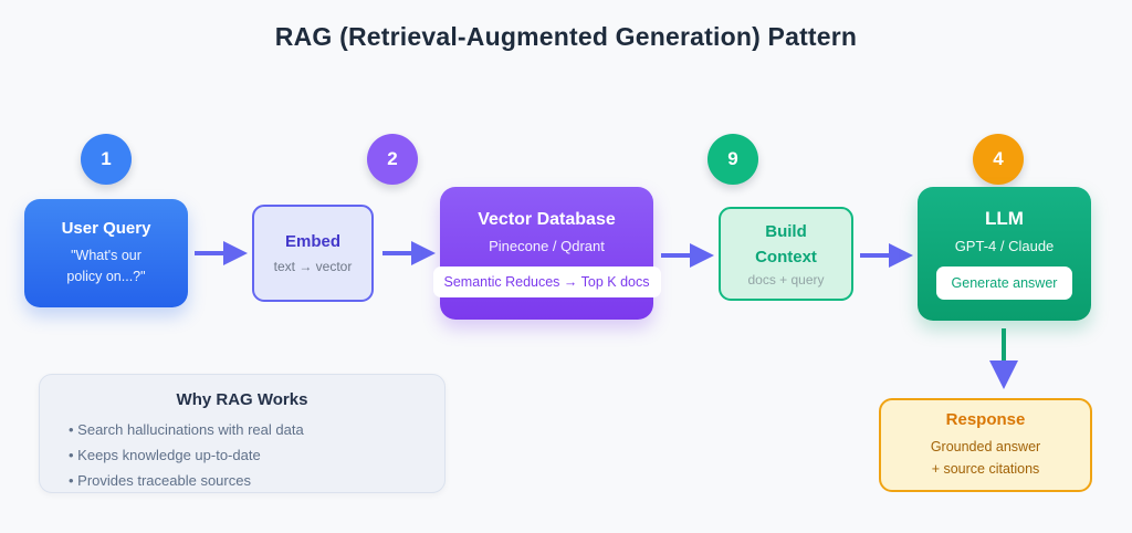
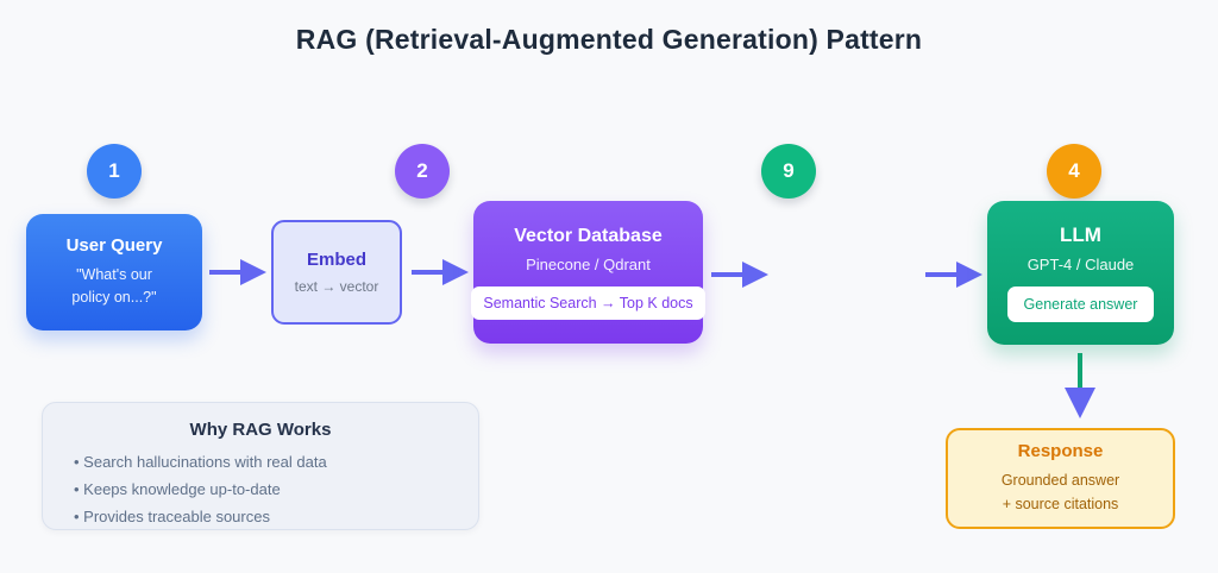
  RAG (Retrieval-Augmented Generation) Pattern
  1
  2
  9
  4
  User Query
  "What's our
  policy on...?"
  Embed
  text → vector
  Vector Database
  Pinecone / Qdrant
- Semantic Reduces → Top K docs
+ Semantic Search → Top K docs
- Build Context
- docs + query
  LLM
  GPT-4 / Claude
  Generate answer
  Response
  Grounded answer
  + source citations
  Why RAG Works
  Search hallucinations with real data
  Keeps knowledge up-to-date
  Provides traceable sources
